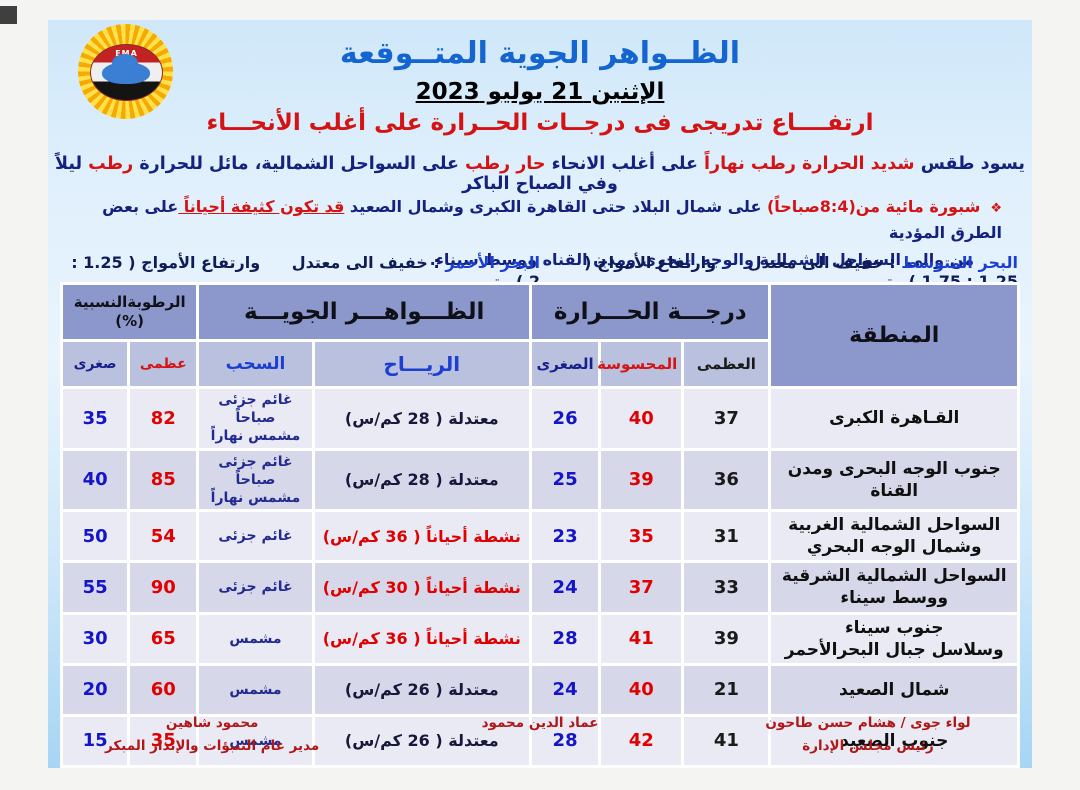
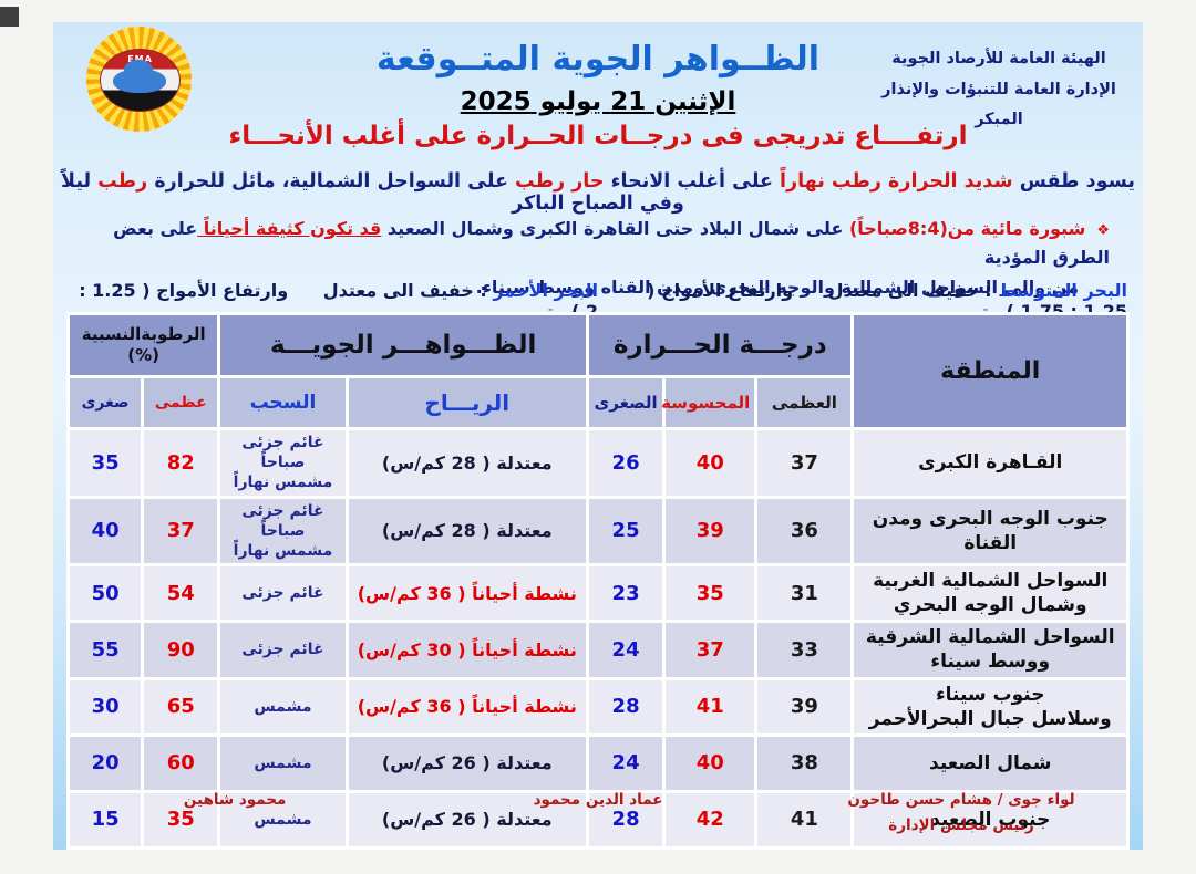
+ الهيئة العامة للأرصاد الجوية
+ الإدارة العامة للتنبؤات والإنذار المبكر
  الظــواهر الجوية المتــوقعة
- الإثنين 21 يوليو 2023
+ الإثنين 21 يوليو 2025
  ارتفــــاع تدريجى فى درجــات الحــرارة على أغلب الأنحـــاء
  يسود طقس شديد الحرارة رطب نهاراً على أغلب الانحاء حار رطب على السواحل الشمالية، مائل للحرارة رطب ليلاً وفي الصباح الباكر
  ❖شبورة مائية من(8:4صباحاً) على شمال البلاد حتى القاهرة الكبرى وشمال الصعيد قد تكون كثيفة أحياناً على بعض الطرق المؤدية
  من والى السواحل الشمالية والوجه البحرى ومدن القناه ووسط سيناء.
  البحر المتوسط : خفيف الى معتدل وارتفاع الأمواج (
  البحر الأحمر : خفيف الى معتدل وارتفاع الأمواج ( 1.25 :
  المنطقة	درجـــة الحـــرارة	الظـــواهـــر الجويـــة	الرطوبةالنسبية (%)
  العظمى	المحسوسة	الصغرى	الريـــاح	السحب	عظمى	صغرى
  القـاهرة الكبرى	37	40	26	معتدلة ( 28 كم/س)	غائم جزئى صباحاًمشمس نهاراً	82	35
- جنوب الوجه البحرى ومدن القناة	36	39	25	معتدلة ( 28 كم/س)	غائم جزئى صباحاًمشمس نهاراً	85	40
+ جنوب الوجه البحرى ومدن القناة	36	39	25	معتدلة ( 28 كم/س)	غائم جزئى صباحاًمشمس نهاراً	37	40
  السواحل الشمالية الغربيةوشمال الوجه البحري	31	35	23	نشطة أحياناً ( 36 كم/س)	غائم جزئى	54	50
  السواحل الشمالية الشرقيةووسط سيناء	33	37	24	نشطة أحياناً ( 30 كم/س)	غائم جزئى	90	55
  جنوب سيناءوسلاسل جبال البحرالأحمر	39	41	28	نشطة أحياناً ( 36 كم/س)	مشمس	65	30
- شمال الصعيد	21	40	24	معتدلة ( 26 كم/س)	مشمس	60	20
+ شمال الصعيد	38	40	24	معتدلة ( 26 كم/س)	مشمس	60	20
  جنوب الصعيد	41	42	28	معتدلة ( 26 كم/س)	مشمس	35	15
  لواء جوى / هشام حسن طاحون
  رئيس مجلس الإدارة
  عماد الدين محمود
  محمود شاهين
- مدير عام التنبؤات والإنذار المبكر
